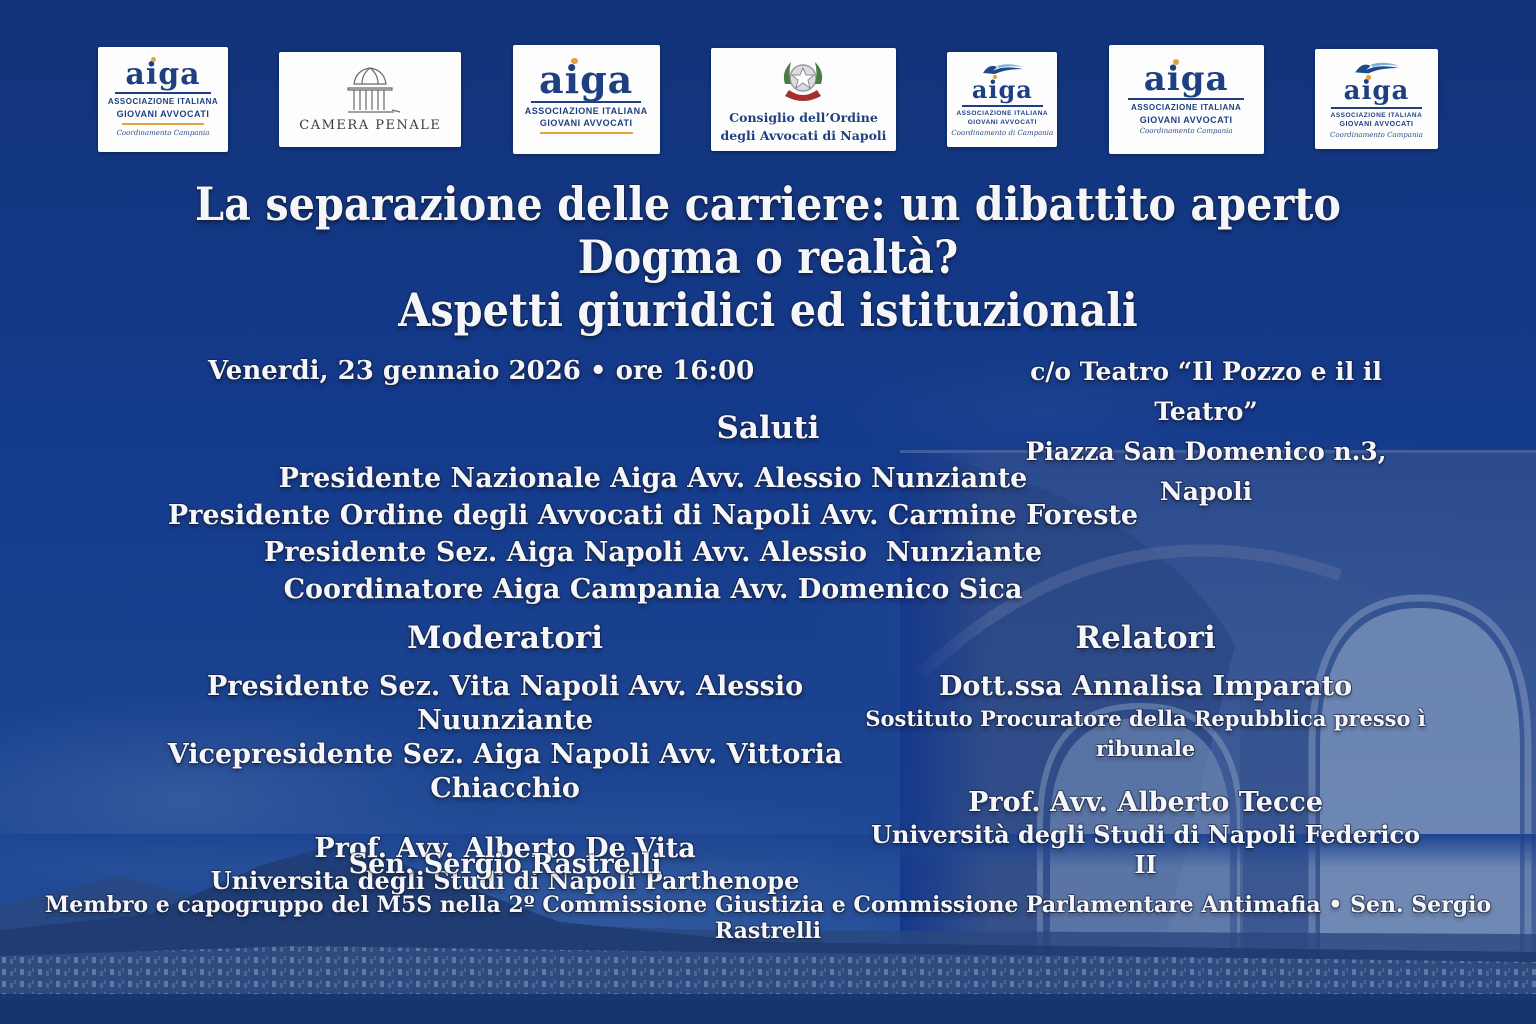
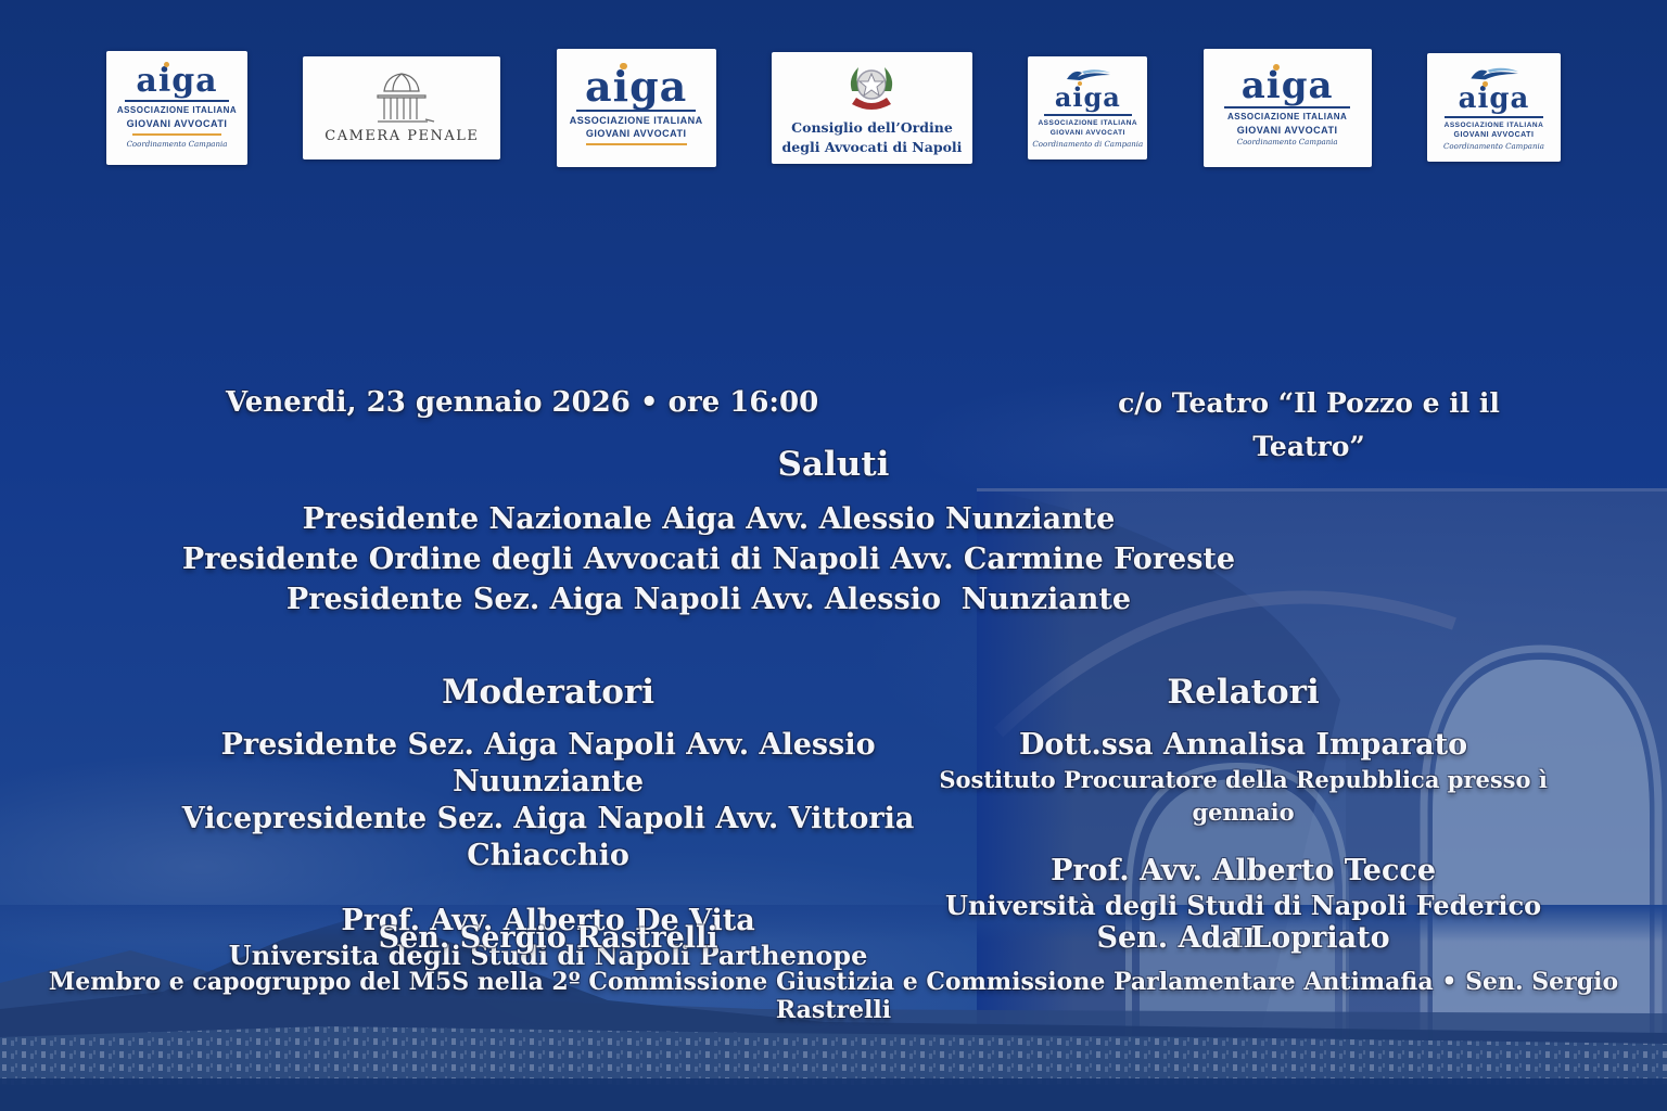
  aiga
  ASSOCIAZIONE ITALIANA
  GIOVANI AVVOCATI
  Coordinamento Campania
  CAMERA PENALE
  aiga
  ASSOCIAZIONE ITALIANA
  GIOVANI AVVOCATI
  Consiglio dell’Ordine
  degli Avvocati di Napoli
  aiga
  Coordinamento di Campania
  aiga
  ASSOCIAZIONE ITALIANA
  GIOVANI AVVOCATI
  Coordinamento Campania
  aiga
  Coordinamento Campania
- La separazione delle carriere: un dibattito aperto
- Dogma o realtà?
- Aspetti giuridici ed istituzionali
  Venerdi, 23 gennaio 2026 • ore 16:00
  c/o Teatro “Il Pozzo e il il Teatro”
- Piazza San Domenico n.3, Napoli
  Saluti
  Presidente Nazionale Aiga Avv. Alessio Nunziante
  Presidente Ordine degli Avvocati di Napoli Avv. Carmine Foreste
  Presidente Sez. Aiga Napoli Avv. Alessio Nunziante
- Coordinatore Aiga Campania Avv. Domenico Sica
  Moderatori
- Presidente Sez. Vita Napoli Avv. Alessio Nuunziante
+ Presidente Sez. Aiga Napoli Avv. Alessio Nuunziante
  Vicepresidente Sez. Aiga Napoli Avv. Vittoria Chiacchio
  Prof. Avv. Alberto De Vita
  Universita degli Studi di Napoli Parthenope
  Relatori
  Dott.ssa Annalisa Imparato
- Sostituto Procuratore della Repubblica presso ì ribunale
+ Sostituto Procuratore della Repubblica presso ì gennaio
  Prof. Avv. Alberto Tecce
  Università degli Studi di Napoli Federico II
  Sen. Sergio Rastrelli
+ Sen. Ada Lopriato
  Membro e capogruppo del M5S nella 2º Commissione Giustizia e Commissione Parlamentare Antimafia • Sen. Sergio Rastrelli
